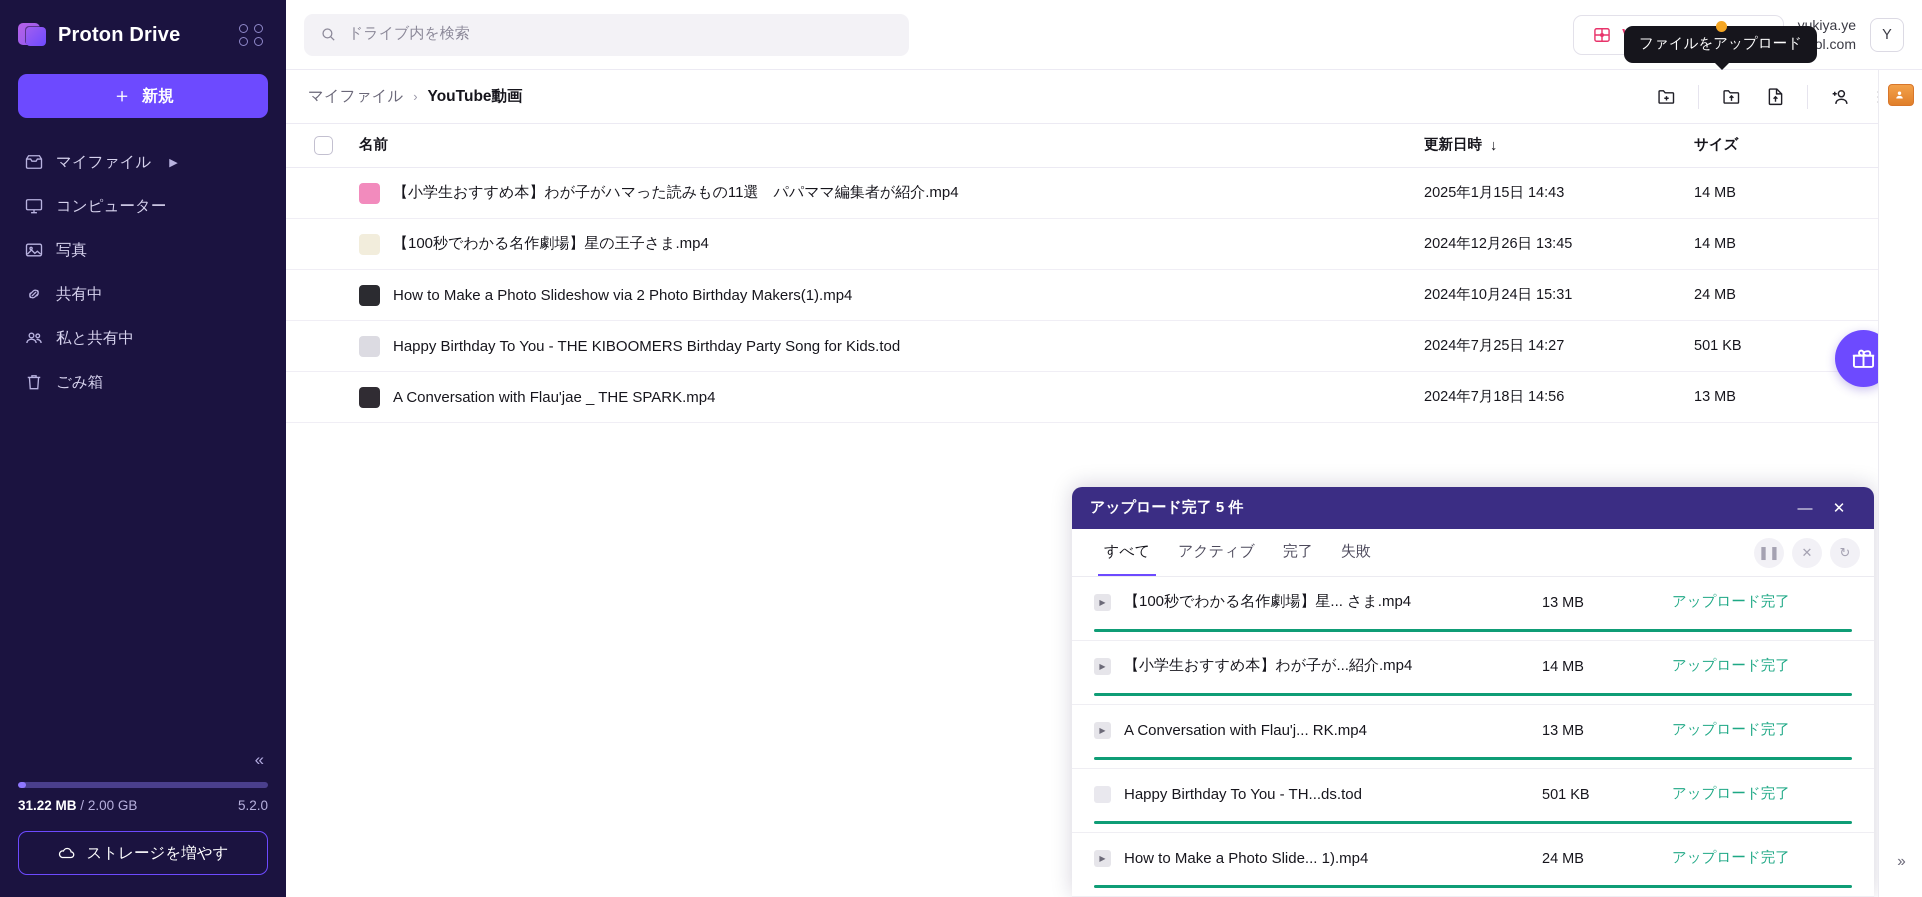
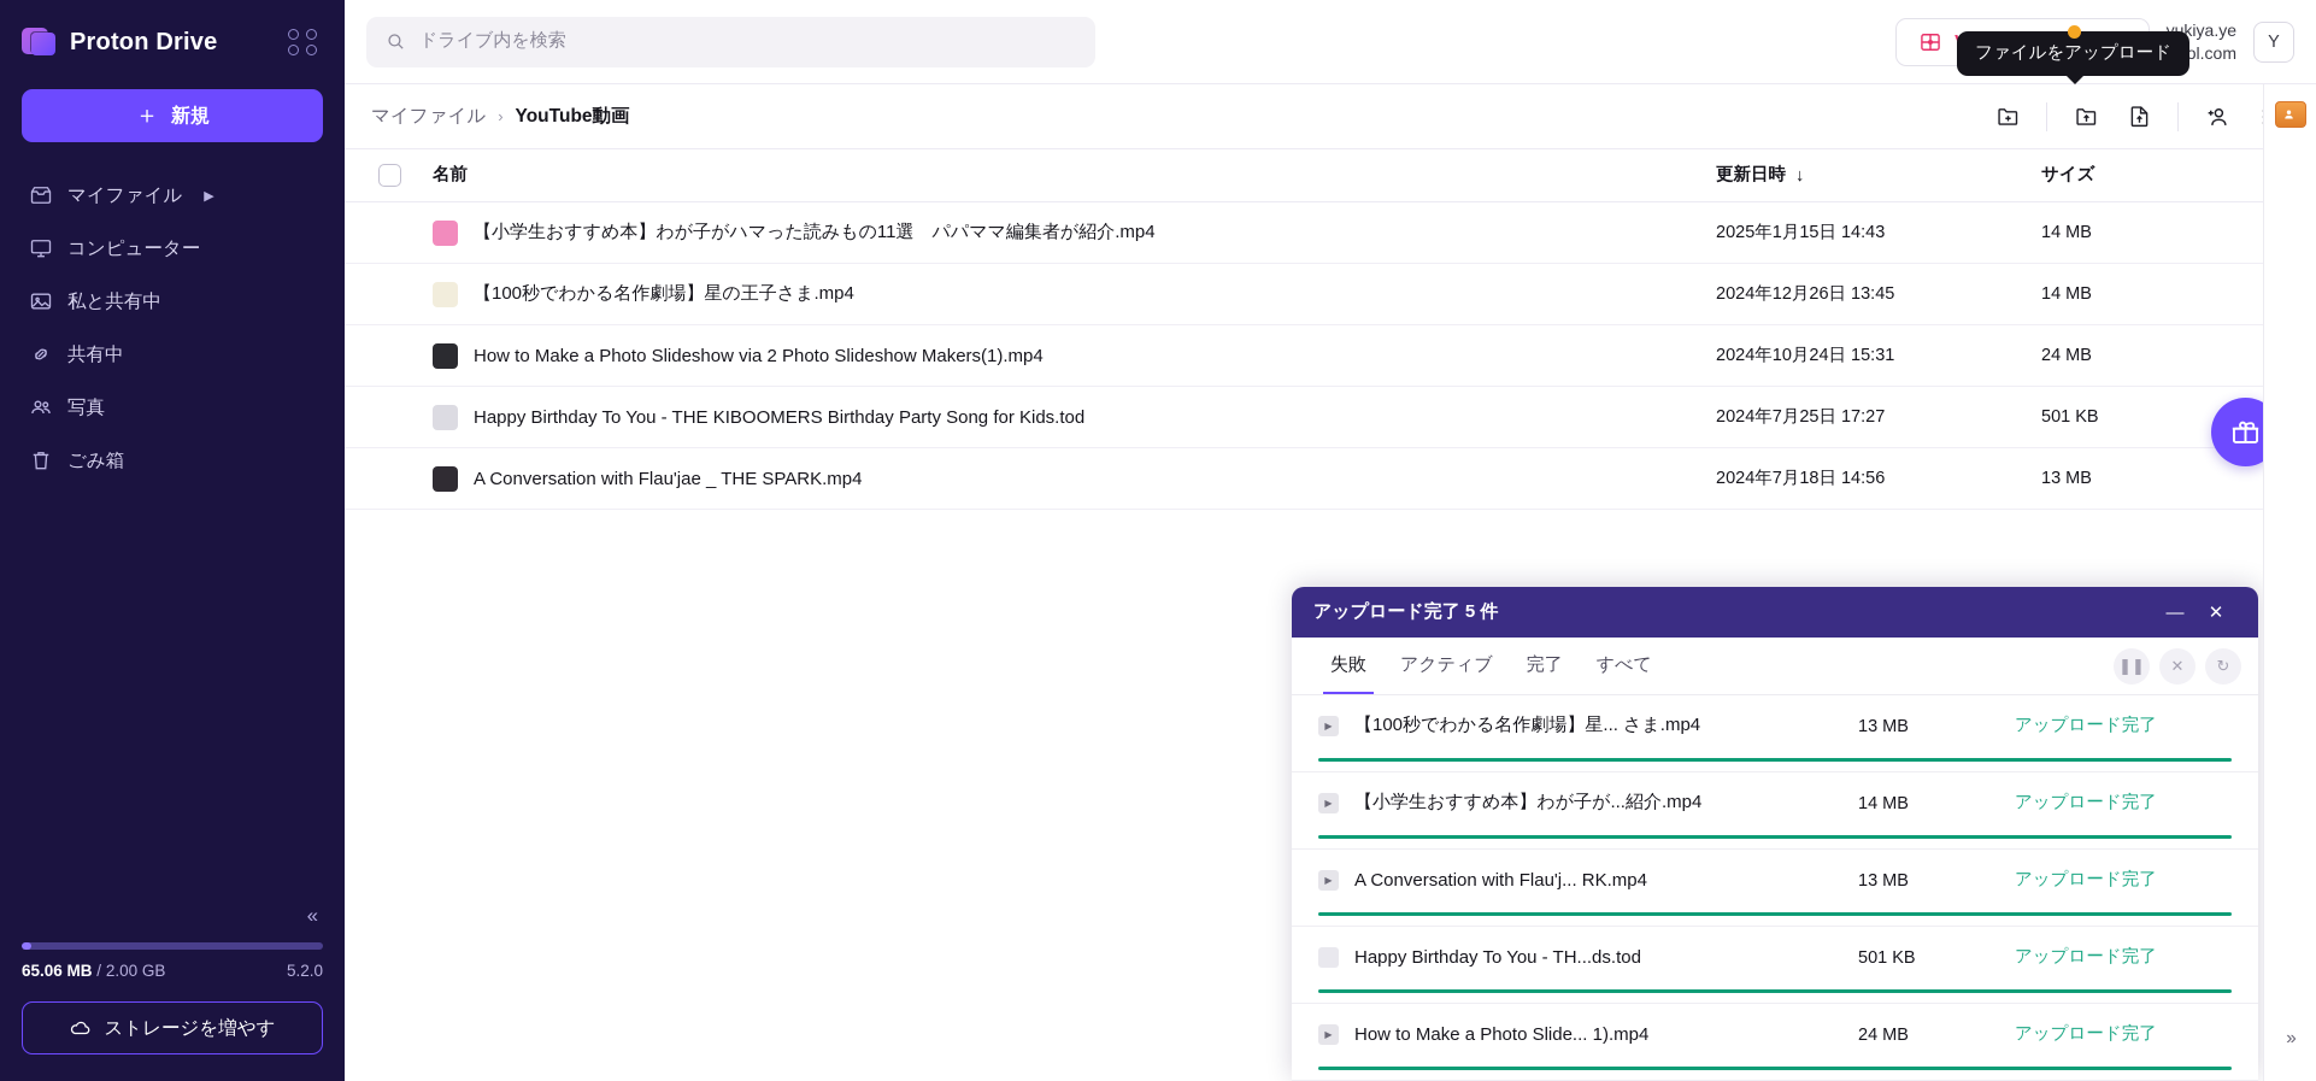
  Proton Drive
  ＋
  新規
  マイファイル
  ▶
  コンピューター
- 写真
+ 私と共有中
  共有中
- 私と共有中
+ 写真
  ごみ箱
  ‹‹
- 31.22 MB / 2.00 GB
+ 65.06 MB / 2.00 GB
  5.2.0
  ストレージを増やす
  ドライブ内を検索
  kiya.ye
  ol.com
  Y
  ファイルをアップロード
  マイファイル
  ›
  YouTube動画
  名前
  更新日時
  ↓
  サイズ
  【小学生おすすめ本】わが子がハマった読みもの11選 パパママ編集者が紹介.mp4
  2025年1月15日 14:43
  14 MB
  【100秒でわかる名作劇場】星の王子さま.mp4
  2024年12月26日 13:45
  14 MB
- How to Make a Photo Slideshow via 2 Photo Birthday Makers(1).mp4
+ How to Make a Photo Slideshow via 2 Photo Slideshow Makers(1).mp4
  2024年10月24日 15:31
  24 MB
  Happy Birthday To You - THE KIBOOMERS Birthday Party Song for Kids.tod
- 2024年7月25日 14:27
+ 2024年7月25日 17:27
  501 KB
  A Conversation with Flau'jae _ THE SPARK.mp4
  2024年7月18日 14:56
  13 MB
  アップロード完了 5 件
  —
  ✕
- すべて
+ 失敗
  アクティブ
  完了
- 失敗
+ すべて
  ❚❚
  ✕
  ↻
  ▶
  【100秒でわかる名作劇場】星... さま.mp4
  13 MB
  アップロード完了
  ▶
  【小学生おすすめ本】わが子が...紹介.mp4
  14 MB
  アップロード完了
  ▶
  A Conversation with Flau'j... RK.mp4
  13 MB
  アップロード完了
  Happy Birthday To You - TH...ds.tod
  501 KB
  アップロード完了
  ▶
  How to Make a Photo Slide... 1).mp4
  24 MB
  アップロード完了
  ››
